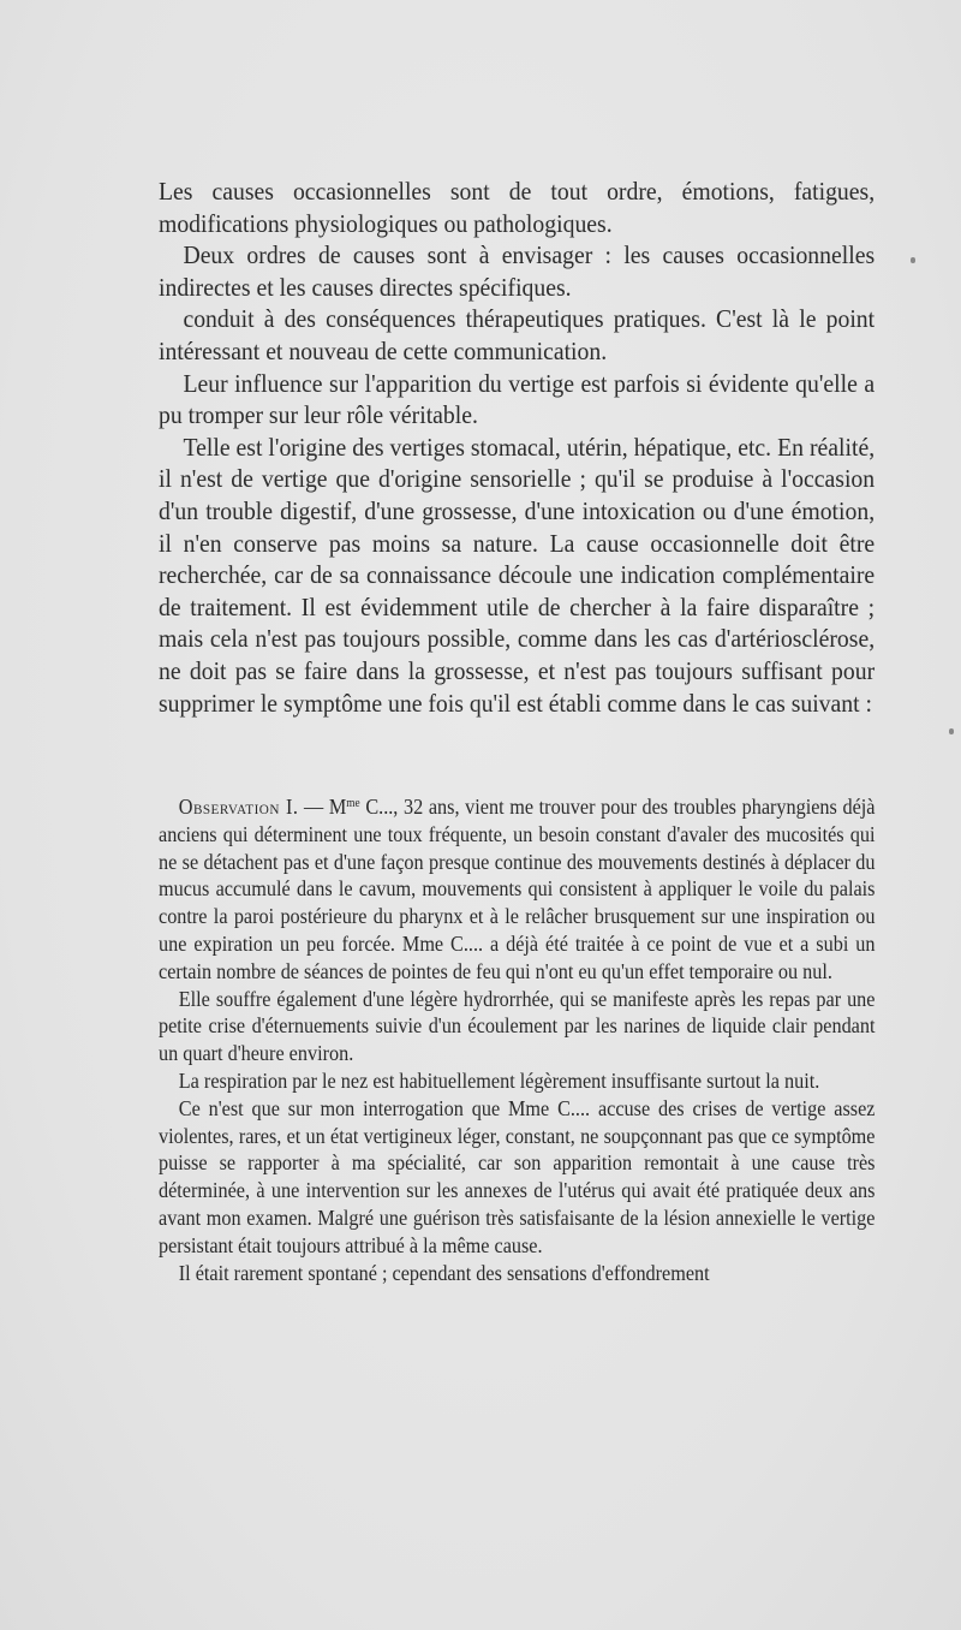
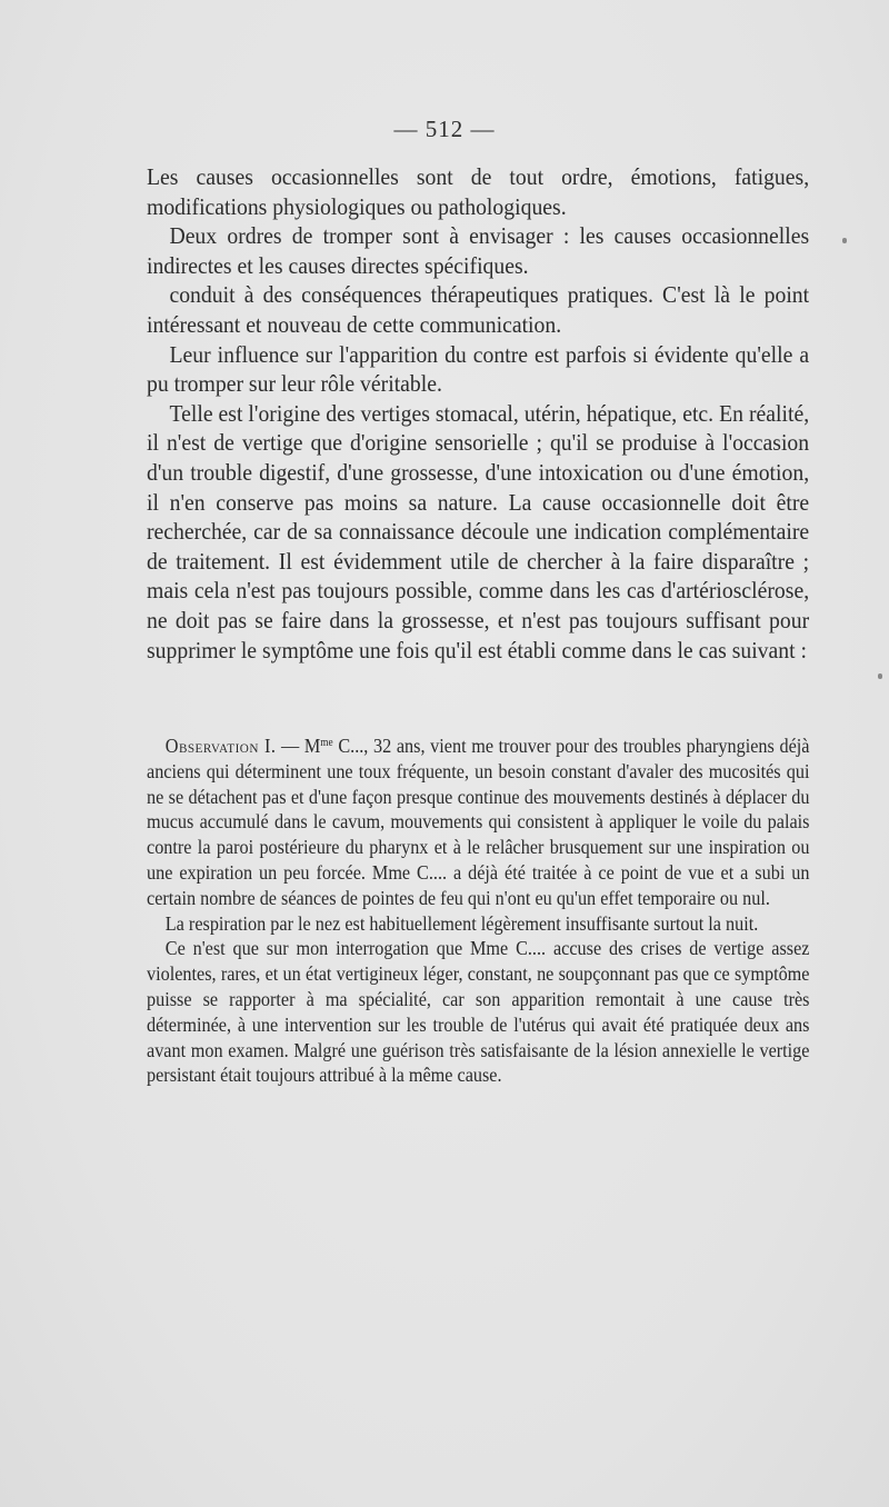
+ — 512 —
  Les causes occasionnelles sont de tout ordre, émotions, fatigues, modifications physiologiques ou pathologiques.
- Deux ordres de causes sont à envisager : les causes occasionnelles indirectes et les causes directes spécifiques.
+ Deux ordres de tromper sont à envisager : les causes occasionnelles indirectes et les causes directes spécifiques.
  conduit à des conséquences thérapeutiques pratiques. C'est là le point intéressant et nouveau de cette communication.
- Leur influence sur l'apparition du vertige est parfois si évidente qu'elle a pu tromper sur leur rôle véritable.
+ Leur influence sur l'apparition du contre est parfois si évidente qu'elle a pu tromper sur leur rôle véritable.
  Telle est l'origine des vertiges stomacal, utérin, hépatique, etc. En réalité, il n'est de vertige que d'origine sensorielle ; qu'il se produise à l'occasion d'un trouble digestif, d'une grossesse, d'une intoxication ou d'une émotion, il n'en conserve pas moins sa nature. La cause occasionnelle doit être recherchée, car de sa connaissance découle une indication complémentaire de traitement. Il est évidemment utile de chercher à la faire disparaître ; mais cela n'est pas toujours possible, comme dans les cas d'artériosclérose, ne doit pas se faire dans la grossesse, et n'est pas toujours suffisant pour supprimer le symptôme une fois qu'il est établi comme dans le cas suivant :
  Observation I. — Mme C..., 32 ans, vient me trouver pour des troubles pharyngiens déjà anciens qui déterminent une toux fréquente, un besoin constant d'avaler des mucosités qui ne se détachent pas et d'une façon presque continue des mouvements destinés à déplacer du mucus accumulé dans le cavum, mouvements qui consistent à appliquer le voile du palais contre la paroi postérieure du pharynx et à le relâcher brusquement sur une inspiration ou une expiration un peu forcée. Mme C.... a déjà été traitée à ce point de vue et a subi un certain nombre de séances de pointes de feu qui n'ont eu qu'un effet temporaire ou nul.
- Elle souffre également d'une légère hydrorrhée, qui se manifeste après les repas par une petite crise d'éternuements suivie d'un écoulement par les narines de liquide clair pendant un quart d'heure environ.
  La respiration par le nez est habituellement légèrement insuffisante surtout la nuit.
- Ce n'est que sur mon interrogation que Mme C.... accuse des crises de vertige assez violentes, rares, et un état vertigineux léger, constant, ne soupçonnant pas que ce symptôme puisse se rapporter à ma spécialité, car son apparition remontait à une cause très déterminée, à une intervention sur les annexes de l'utérus qui avait été pratiquée deux ans avant mon examen. Malgré une guérison très satisfaisante de la lésion annexielle le vertige persistant était toujours attribué à la même cause.
+ Ce n'est que sur mon interrogation que Mme C.... accuse des crises de vertige assez violentes, rares, et un état vertigineux léger, constant, ne soupçonnant pas que ce symptôme puisse se rapporter à ma spécialité, car son apparition remontait à une cause très déterminée, à une intervention sur les trouble de l'utérus qui avait été pratiquée deux ans avant mon examen. Malgré une guérison très satisfaisante de la lésion annexielle le vertige persistant était toujours attribué à la même cause.
- Il était rarement spontané ; cependant des sensations d'effondrement
